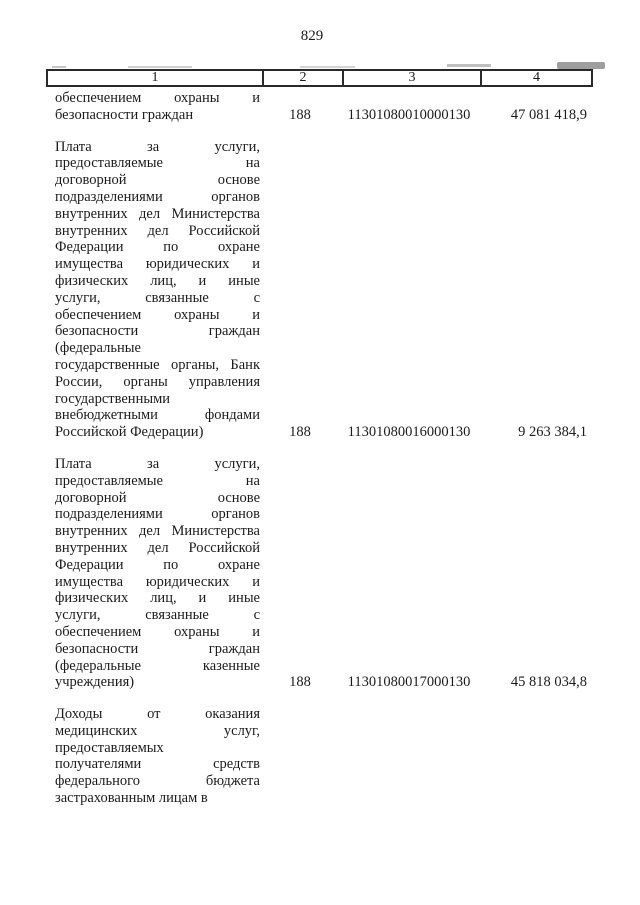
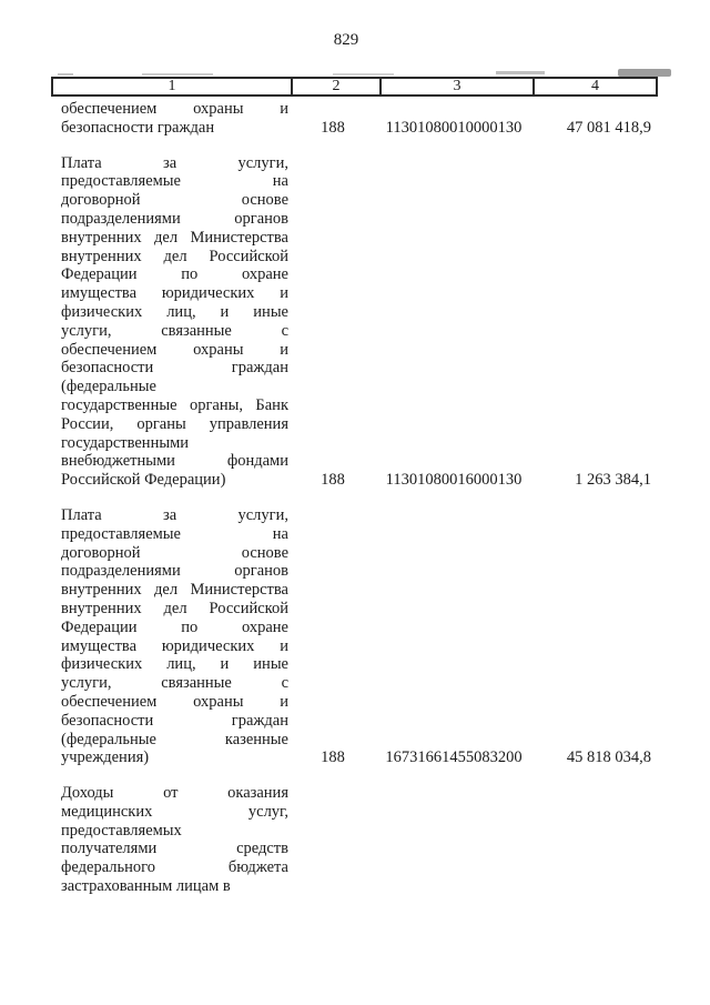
  829
  1
  2
  3
  4
  обеспечением охраны и
  безопасности граждан
  188
  11301080010000130
  47 081 418,9
  Плата за услуги,
  предоставляемые на
  договорной основе
  подразделениями органов
  внутренних дел Министерства
  внутренних дел Российской
  Федерации по охране
  имущества юридических и
  физических лиц, и иные
  услуги, связанные с
  обеспечением охраны и
  безопасности граждан
  (федеральные
  государственные органы, Банк
  России, органы управления
  государственными
  внебюджетными фондами
  Российской Федерации)
  188
  11301080016000130
- 9 263 384,1
+ 1 263 384,1
  Плата за услуги,
  предоставляемые на
  договорной основе
  подразделениями органов
  внутренних дел Министерства
  внутренних дел Российской
  Федерации по охране
  имущества юридических и
  физических лиц, и иные
  услуги, связанные с
  обеспечением охраны и
  безопасности граждан
  (федеральные казенные
  учреждения)
  188
- 11301080017000130
+ 16731661455083200
  45 818 034,8
  Доходы от оказания
  медицинских услуг,
  предоставляемых
  получателями средств
  федерального бюджета
  застрахованным лицам в
